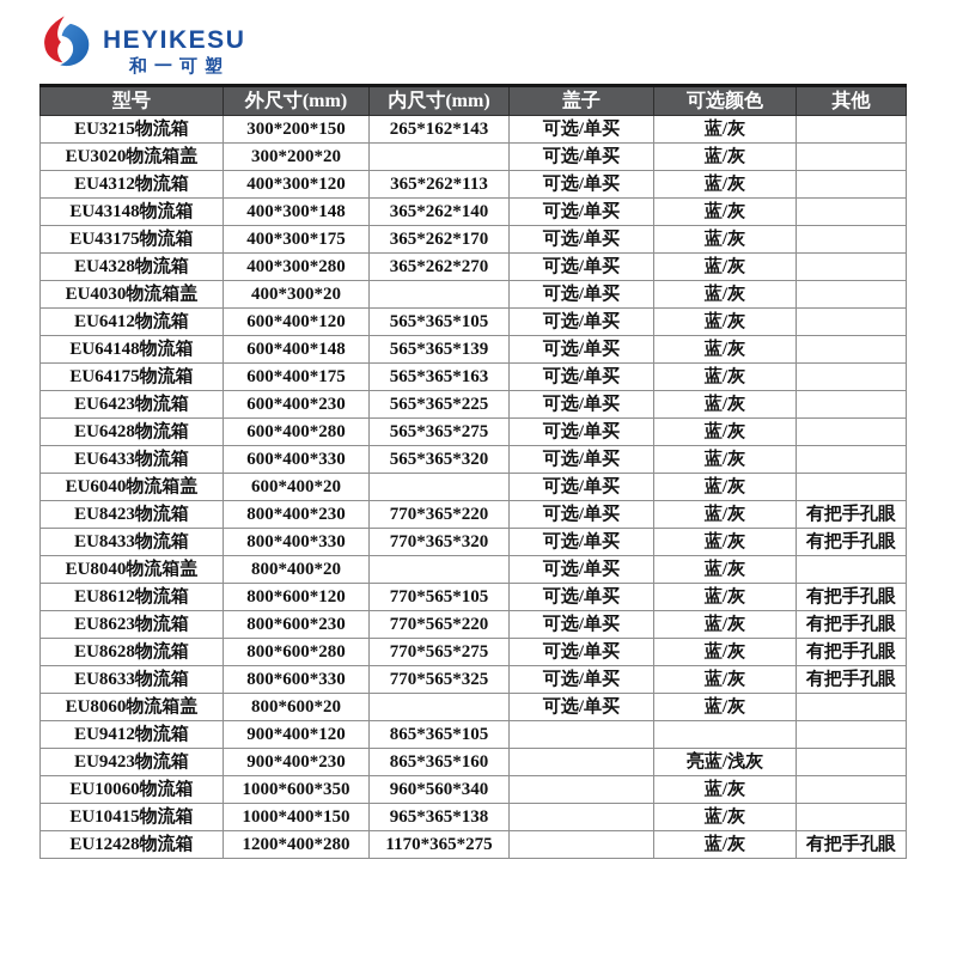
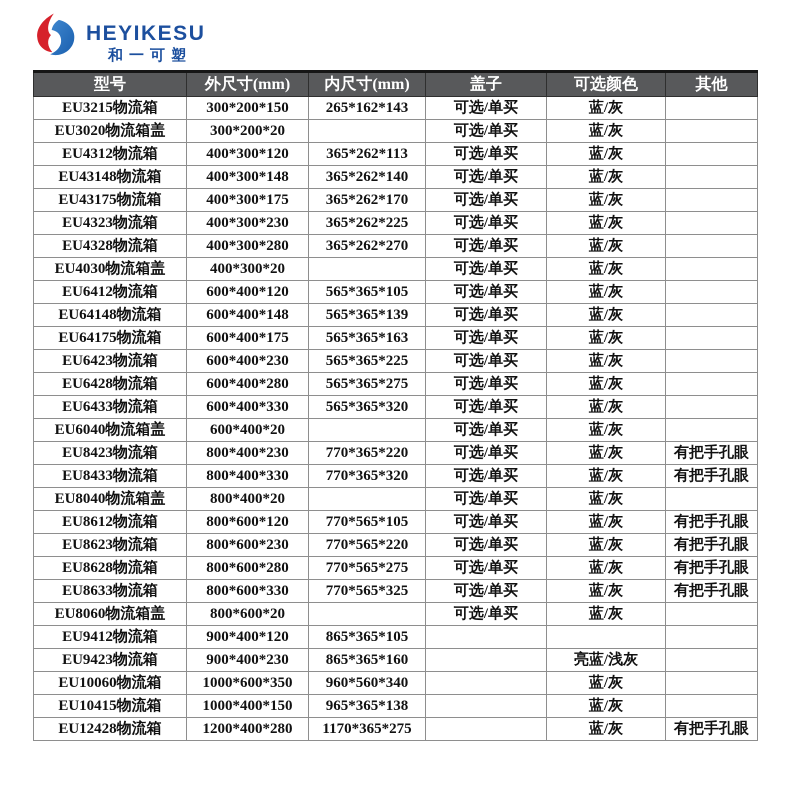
  HEYIKESU
  和一可塑
  型号	外尺寸(mm)	内尺寸(mm)	盖子	可选颜色	其他
  EU3215物流箱	300*200*150	265*162*143	可选/单买	蓝/灰
  EU3020物流箱盖	300*200*20		可选/单买	蓝/灰
  EU4312物流箱	400*300*120	365*262*113	可选/单买	蓝/灰
  EU43148物流箱	400*300*148	365*262*140	可选/单买	蓝/灰
  EU43175物流箱	400*300*175	365*262*170	可选/单买	蓝/灰
+ EU4323物流箱	400*300*230	365*262*225	可选/单买	蓝/灰
  EU4328物流箱	400*300*280	365*262*270	可选/单买	蓝/灰
  EU4030物流箱盖	400*300*20		可选/单买	蓝/灰
  EU6412物流箱	600*400*120	565*365*105	可选/单买	蓝/灰
  EU64148物流箱	600*400*148	565*365*139	可选/单买	蓝/灰
  EU64175物流箱	600*400*175	565*365*163	可选/单买	蓝/灰
  EU6423物流箱	600*400*230	565*365*225	可选/单买	蓝/灰
  EU6428物流箱	600*400*280	565*365*275	可选/单买	蓝/灰
  EU6433物流箱	600*400*330	565*365*320	可选/单买	蓝/灰
  EU6040物流箱盖	600*400*20		可选/单买	蓝/灰
  EU8423物流箱	800*400*230	770*365*220	可选/单买	蓝/灰	有把手孔眼
  EU8433物流箱	800*400*330	770*365*320	可选/单买	蓝/灰	有把手孔眼
  EU8040物流箱盖	800*400*20		可选/单买	蓝/灰
  EU8612物流箱	800*600*120	770*565*105	可选/单买	蓝/灰	有把手孔眼
  EU8623物流箱	800*600*230	770*565*220	可选/单买	蓝/灰	有把手孔眼
  EU8628物流箱	800*600*280	770*565*275	可选/单买	蓝/灰	有把手孔眼
  EU8633物流箱	800*600*330	770*565*325	可选/单买	蓝/灰	有把手孔眼
  EU8060物流箱盖	800*600*20		可选/单买	蓝/灰
  EU9412物流箱	900*400*120	865*365*105
  EU9423物流箱	900*400*230	865*365*160		亮蓝/浅灰
  EU10060物流箱	1000*600*350	960*560*340		蓝/灰
  EU10415物流箱	1000*400*150	965*365*138		蓝/灰
  EU12428物流箱	1200*400*280	1170*365*275		蓝/灰	有把手孔眼
